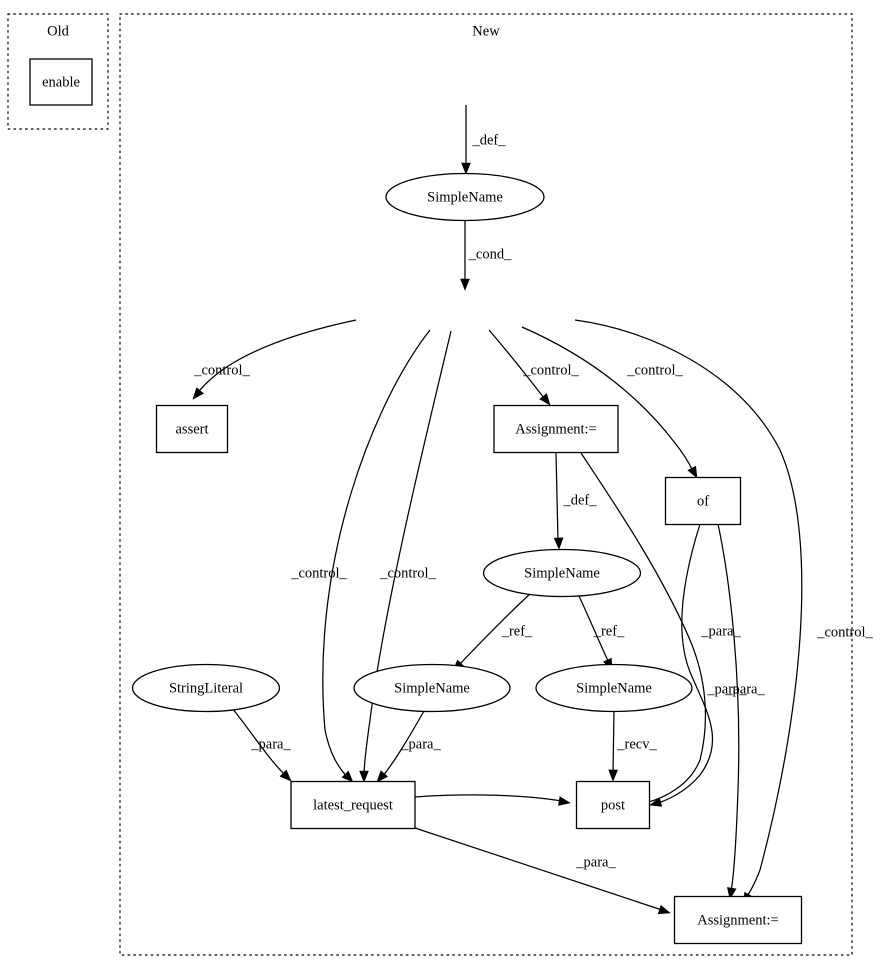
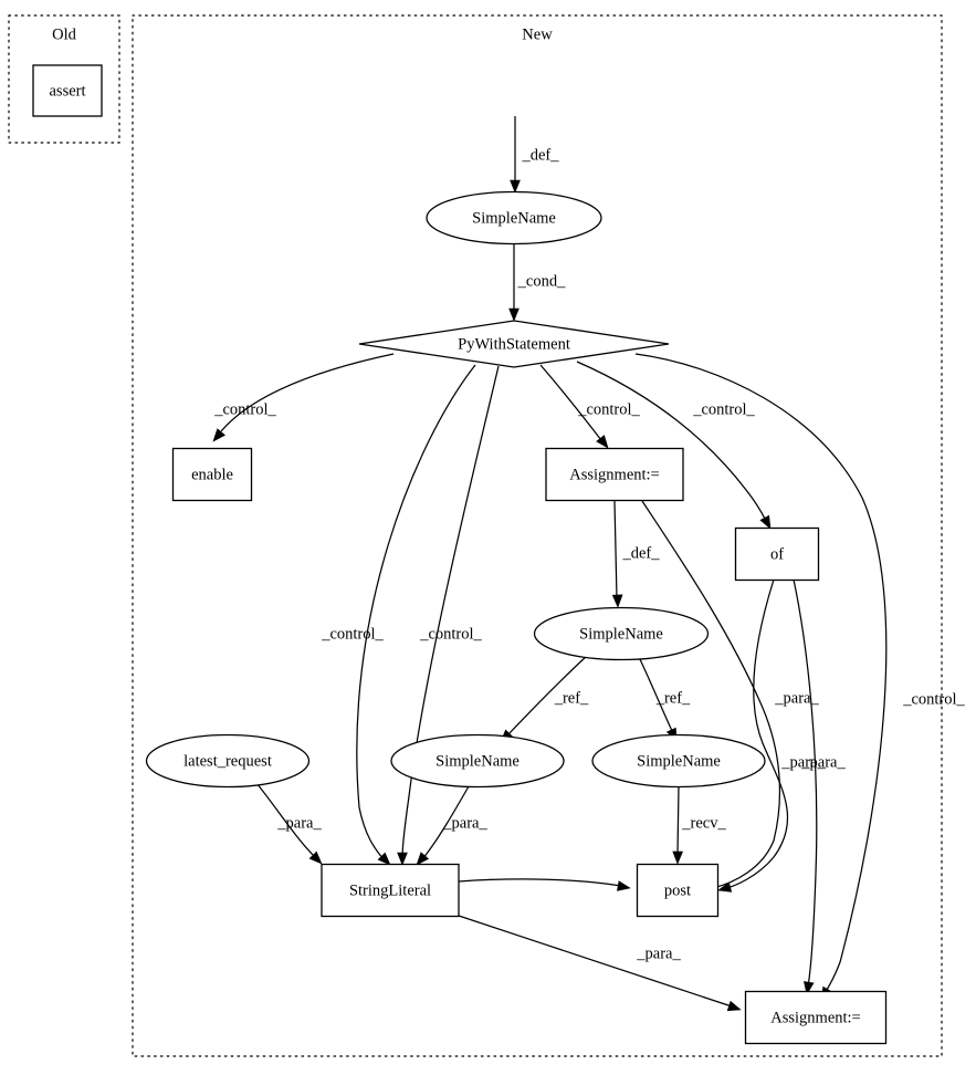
  Old
  New
- enable
+ assert
  SimpleName
+ PyWithStatement
- assert
+ enable
  Assignment:=
  of
  SimpleName
- StringLiteral
+ latest_request
  SimpleName
  SimpleName
- latest_request
+ StringLiteral
  post
  Assignment:=
  _def_
  _cond_
  _control_
  _control_
  _control_
  _control_
  _control_
  _control_
  _def_
  _para_
  _ref_
  _ref_
  _para_
  _para_
  _recv_
  _para_
  _para_
  _para_
